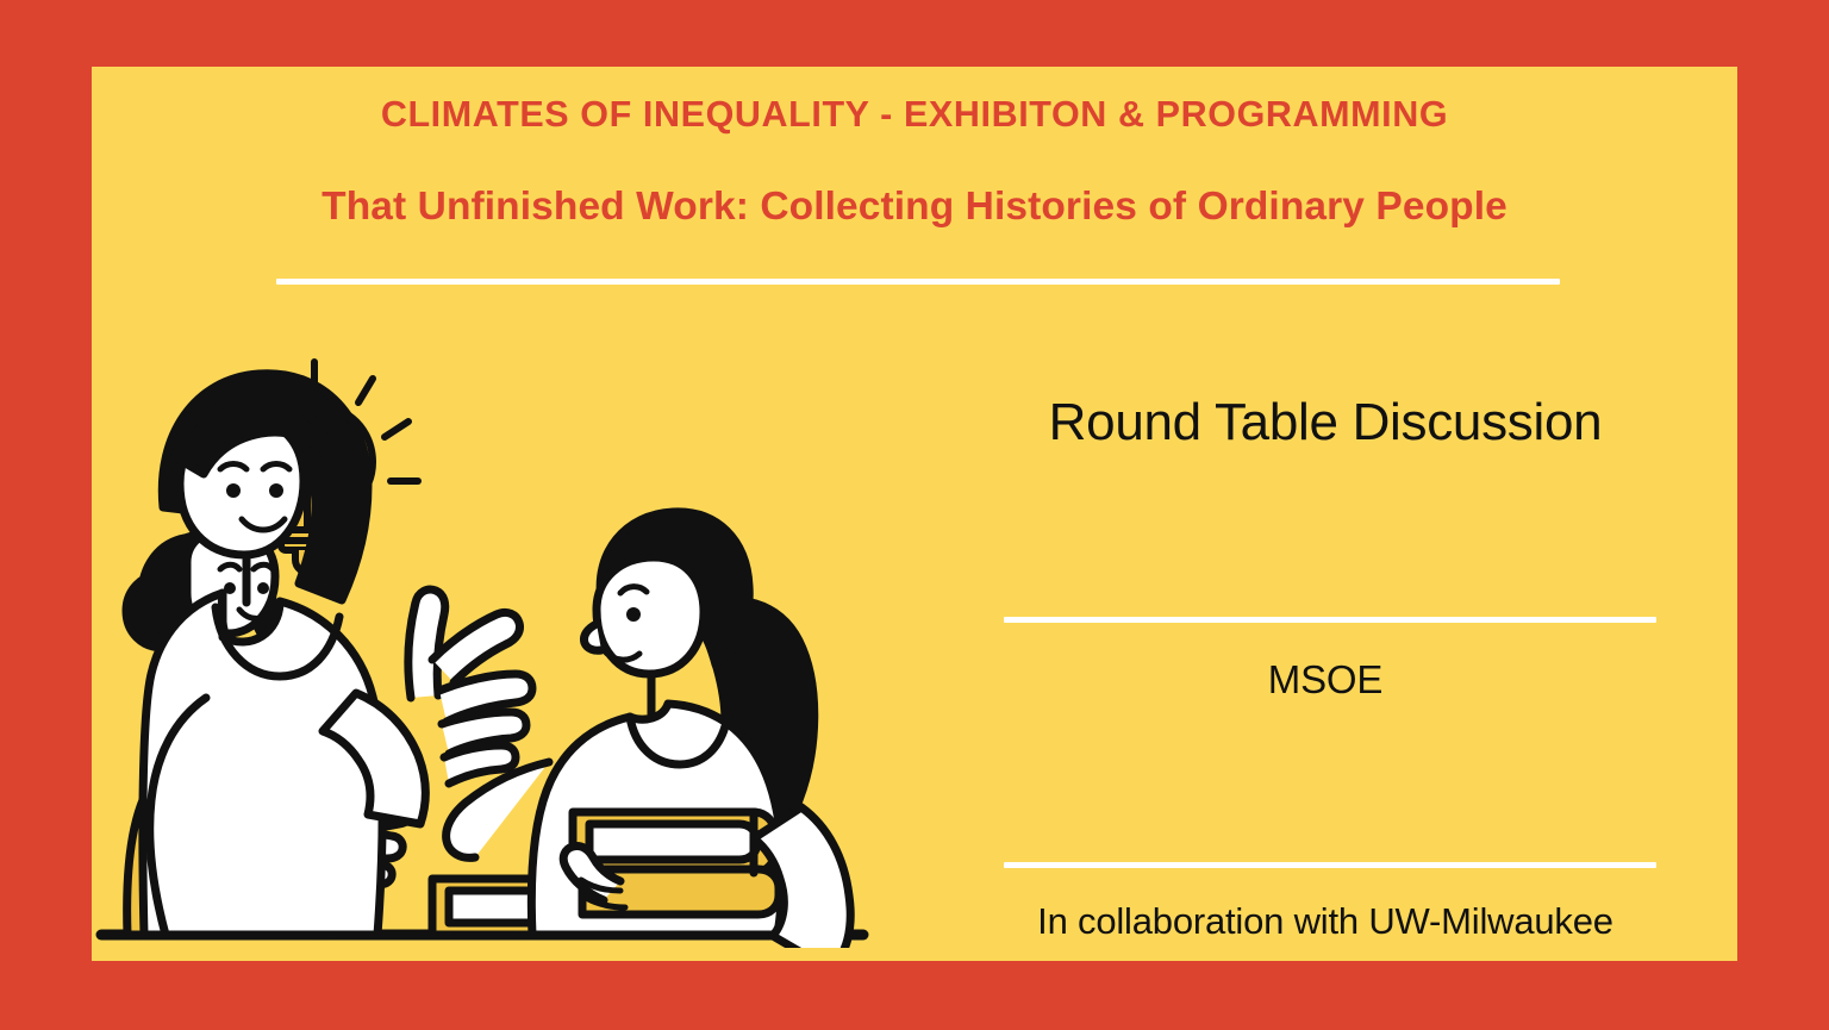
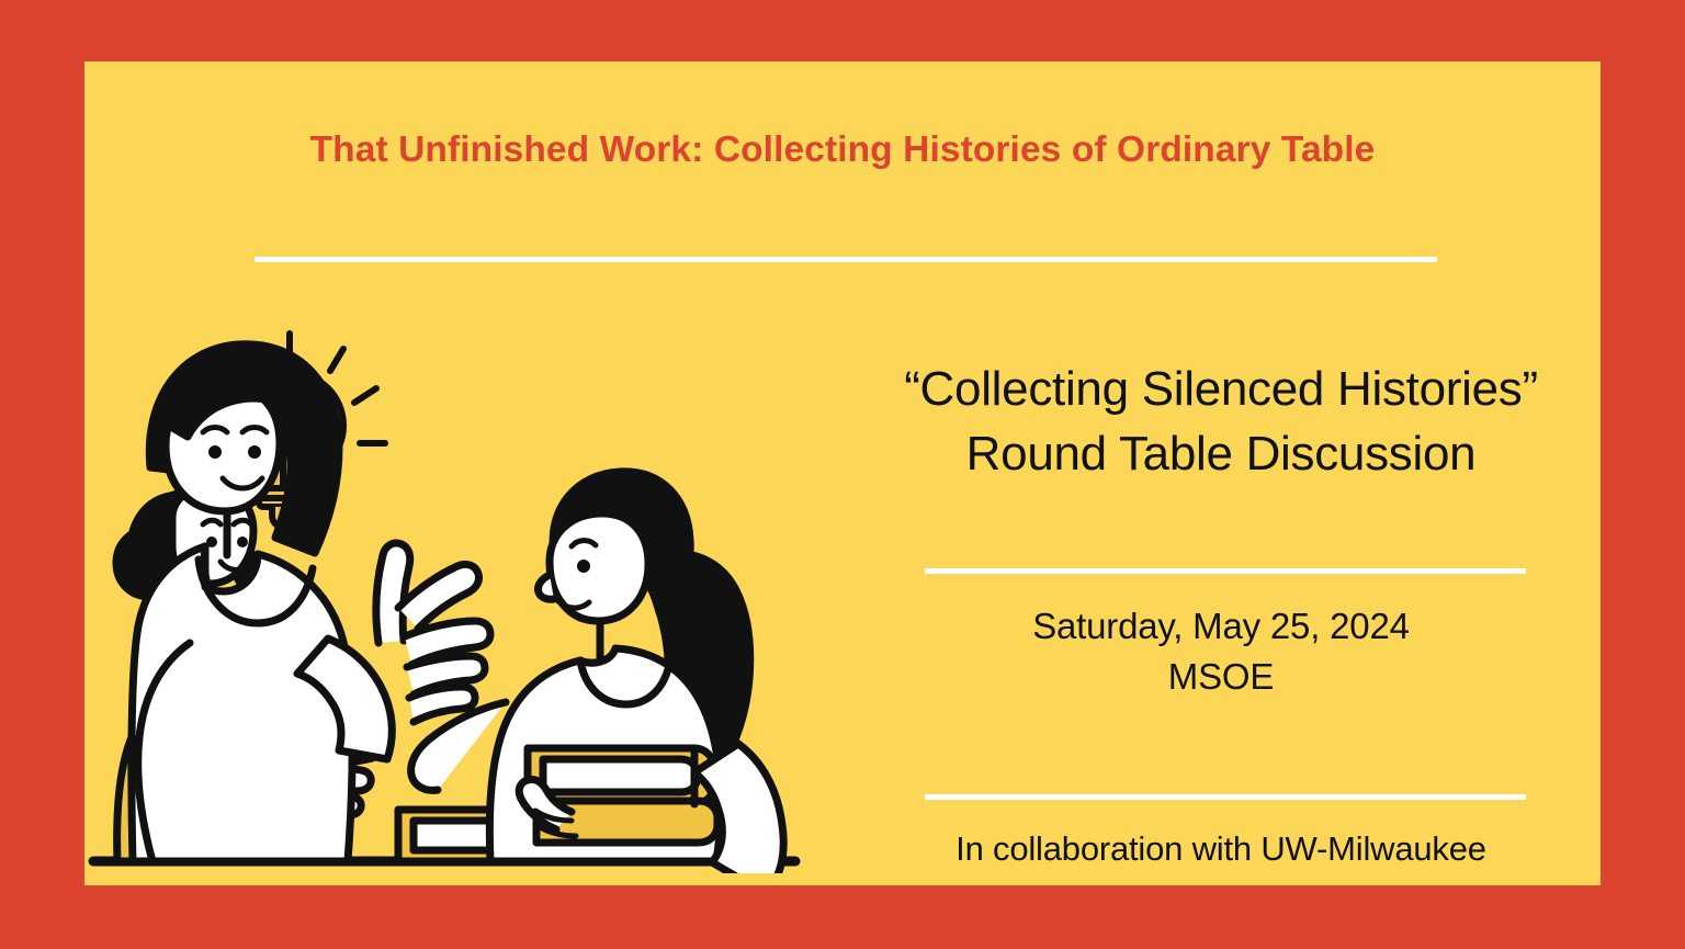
- CLIMATES OF INEQUALITY - EXHIBITON & PROGRAMMING
- That Unfinished Work: Collecting Histories of Ordinary People
+ That Unfinished Work: Collecting Histories of Ordinary Table
+ “Collecting Silenced Histories”
  Round Table Discussion
+ Saturday, May 25, 2024
  MSOE
  In collaboration with UW-Milwaukee
